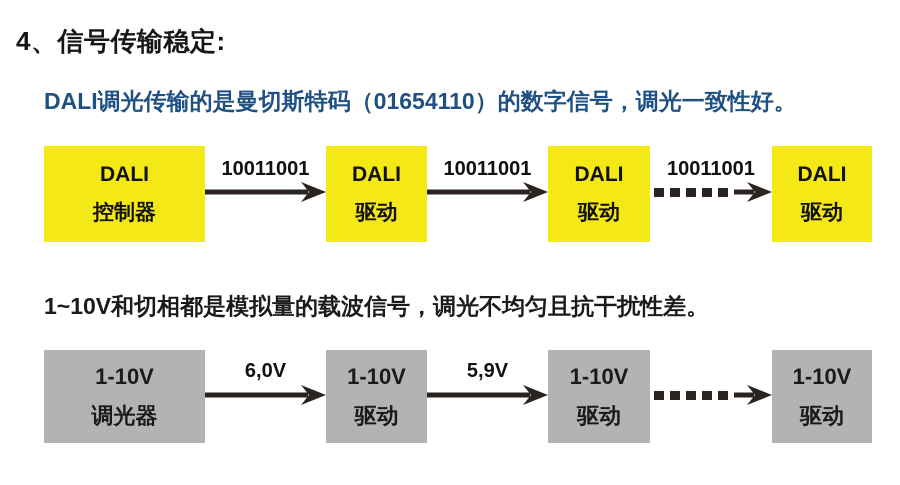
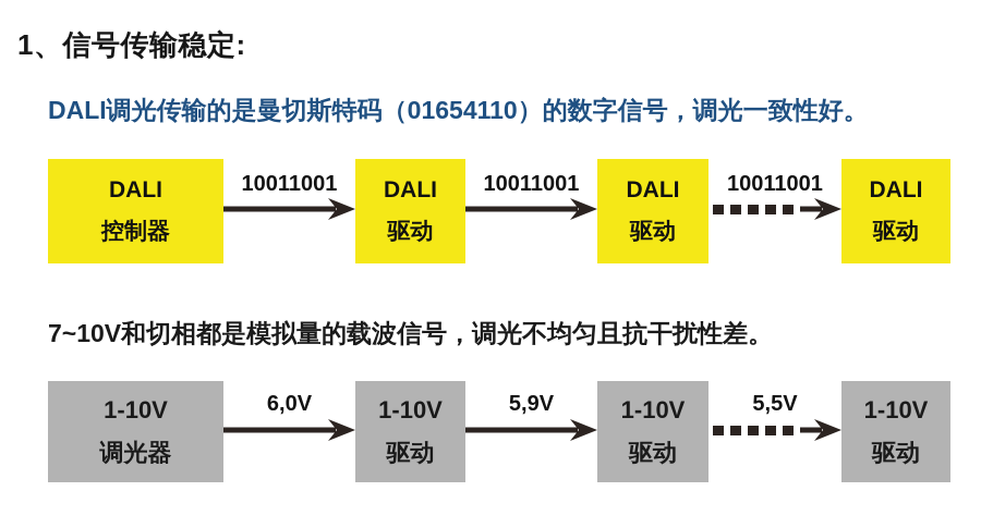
- 4、信号传输稳定:
+ 1、信号传输稳定:
  DALI调光传输的是曼切斯特码（01654110）的数字信号，调光一致性好。
  DALI
  控制器
  DALI
  驱动
  DALI
  驱动
  DALI
  驱动
  10011001
  10011001
  10011001
- 1~10V和切相都是模拟量的载波信号，调光不均匀且抗干扰性差。
+ 7~10V和切相都是模拟量的载波信号，调光不均匀且抗干扰性差。
  1-10V
  调光器
  1-10V
  驱动
  1-10V
  驱动
  1-10V
  驱动
  6,0V
  5,9V
+ 5,5V
